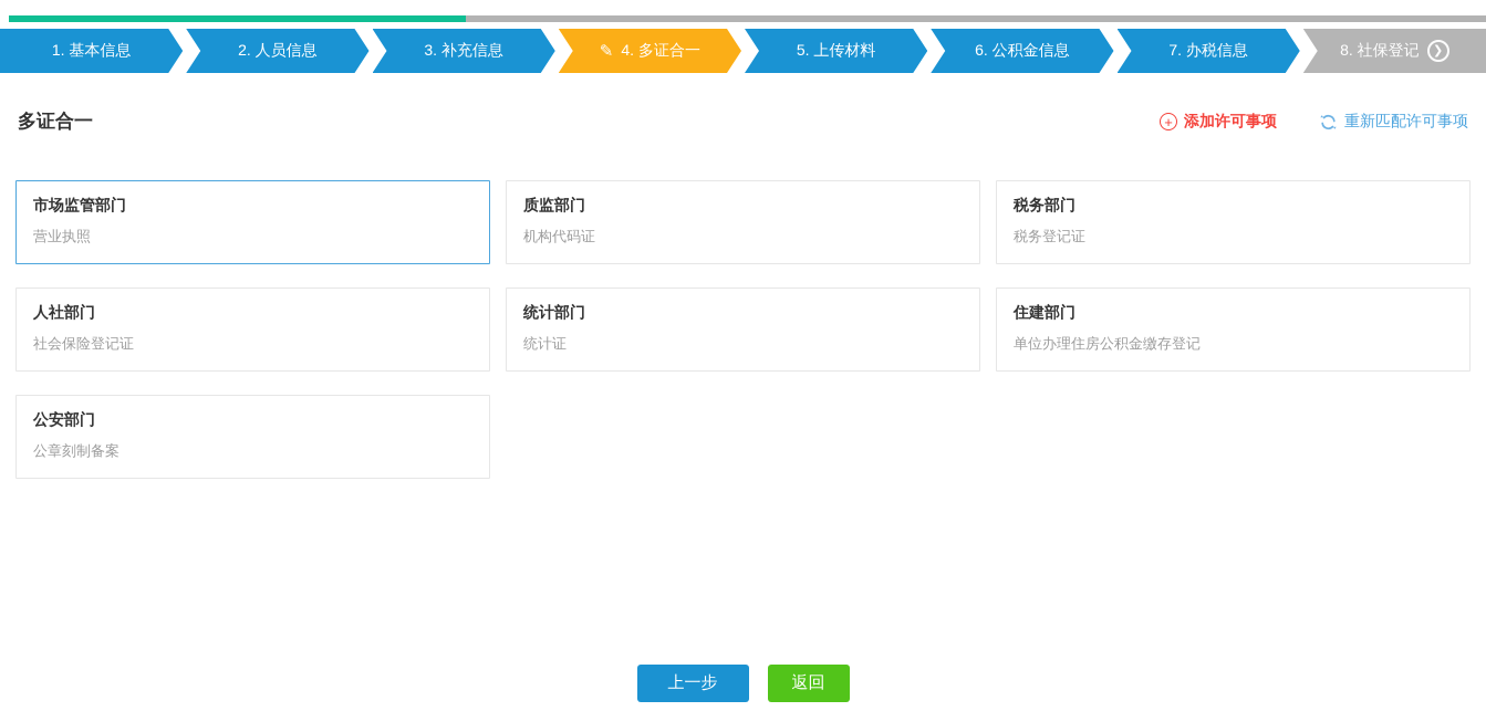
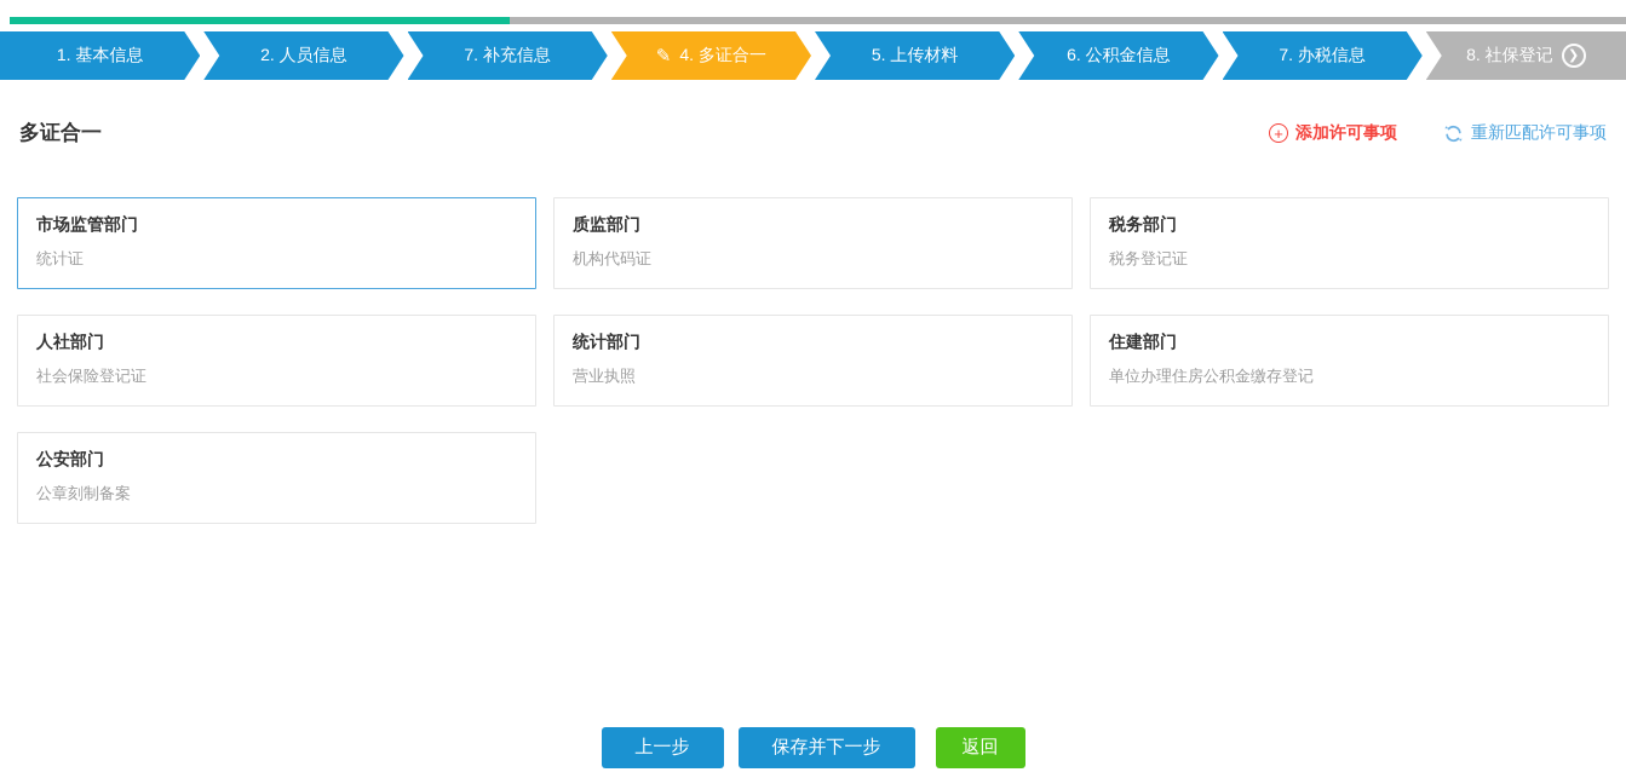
  1. 基本信息
  2. 人员信息
- 3. 补充信息
+ 7. 补充信息
  ✎
  4. 多证合一
  5. 上传材料
  6. 公积金信息
  7. 办税信息
  8. 社保登记
  ❯
  多证合一
  +
  添加许可事项
  重新匹配许可事项
  市场监管部门
- 营业执照
+ 统计证
  质监部门
  机构代码证
  税务部门
  税务登记证
  人社部门
  社会保险登记证
  统计部门
- 统计证
+ 营业执照
  住建部门
  单位办理住房公积金缴存登记
  公安部门
  公章刻制备案
  上一步
+ 保存并下一步
  返回
